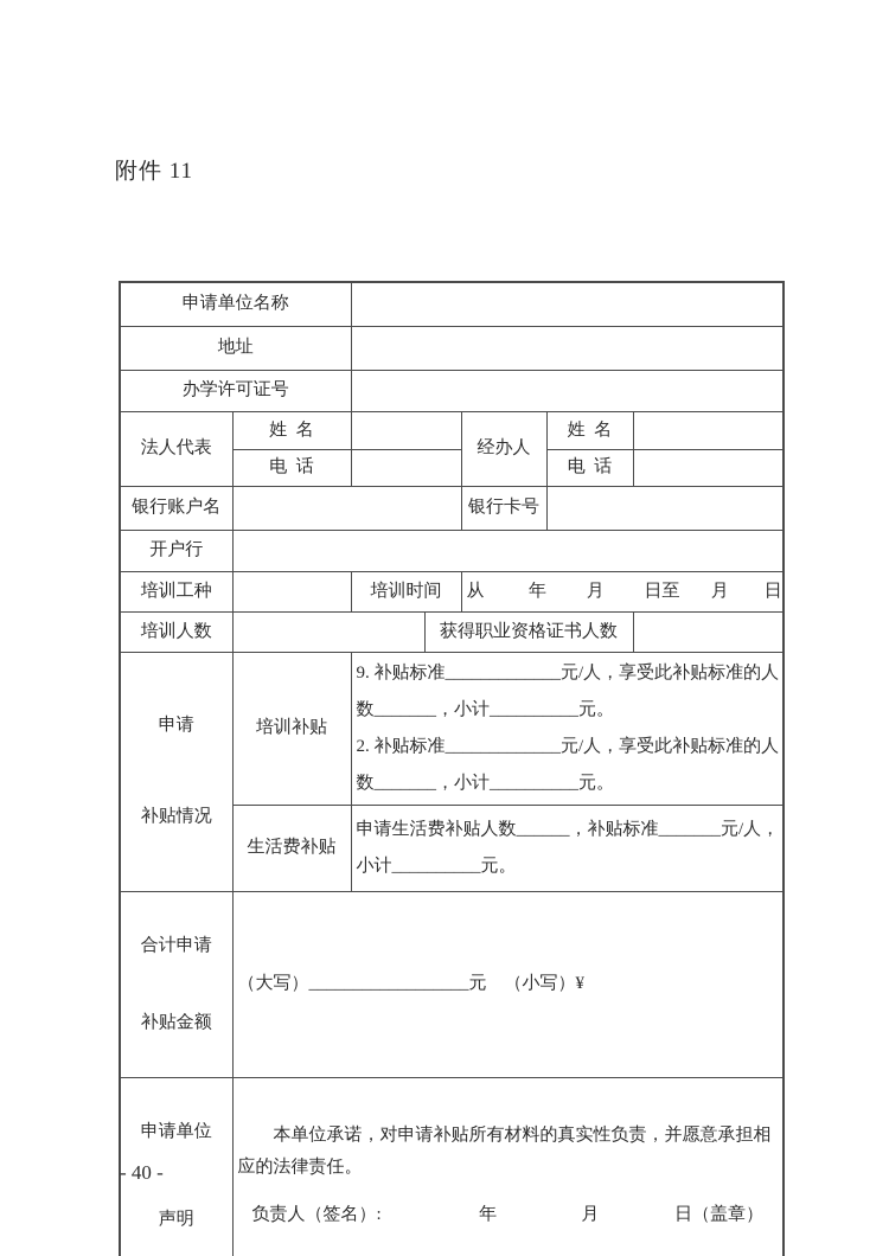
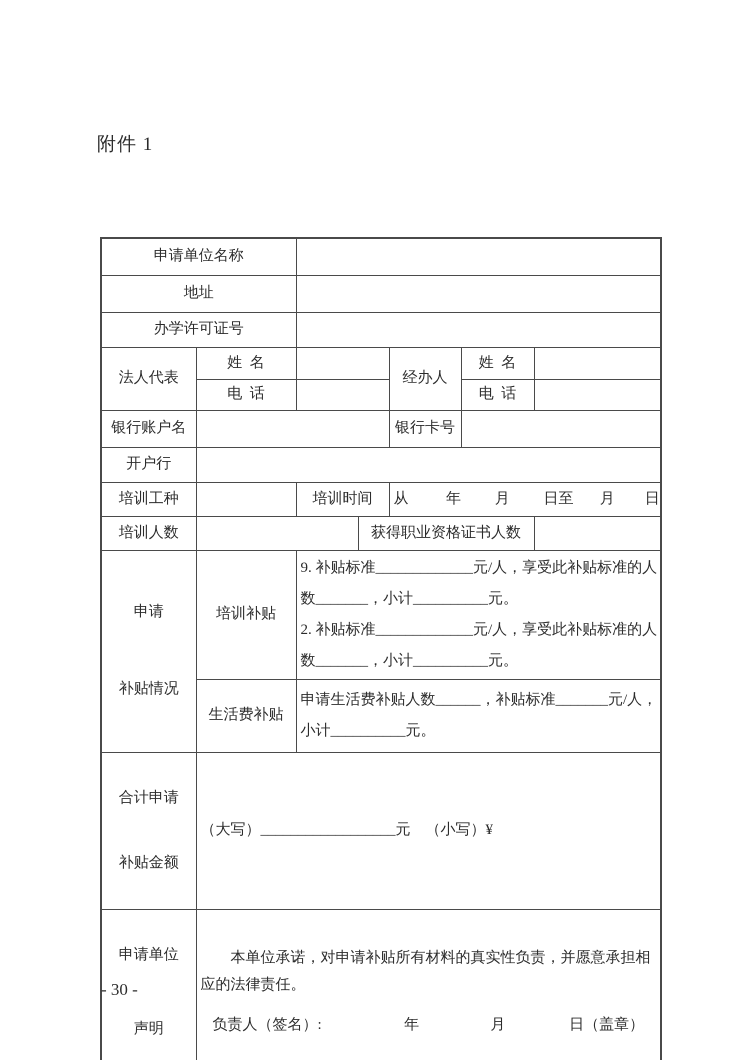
- 附件 11
+ 附件 1
  申请单位名称
  地址
  办学许可证号
  法人代表	姓 名		经办人	姓 名
  电 话		电 话
  银行账户名		银行卡号
  开户行
  培训工种		培训时间	从 年 月 日至 月 日
  培训人数		获得职业资格证书人数
  申请 补贴情况	培训补贴	9. 补贴标准_____________元/人，享受此补贴标准的人 数_______，小计__________元。 2. 补贴标准_____________元/人，享受此补贴标准的人 数_______，小计__________元。
  生活费补贴	申请生活费补贴人数______，补贴标准_______元/人， 小计__________元。
  合计申请 补贴金额	（大写）__________________元 （小写）¥
  申请单位 声明	本单位承诺，对申请补贴所有材料的真实性负责，并愿意承担相应的法律责任。 负责人（签名）: 年 月 日（盖章）
- - 40 -
+ - 30 -
